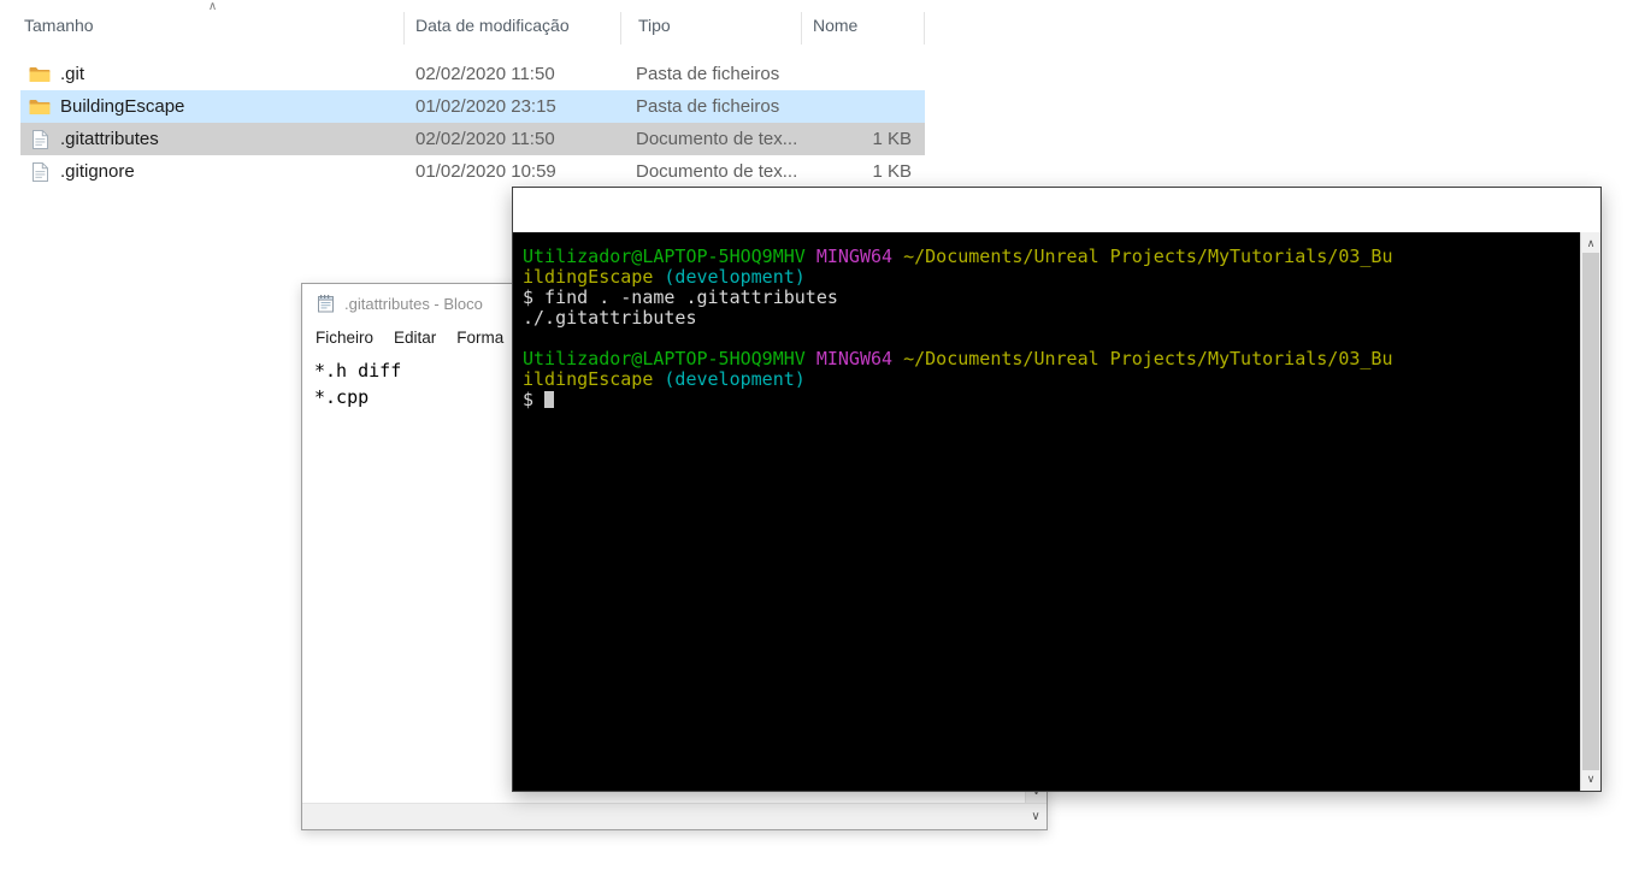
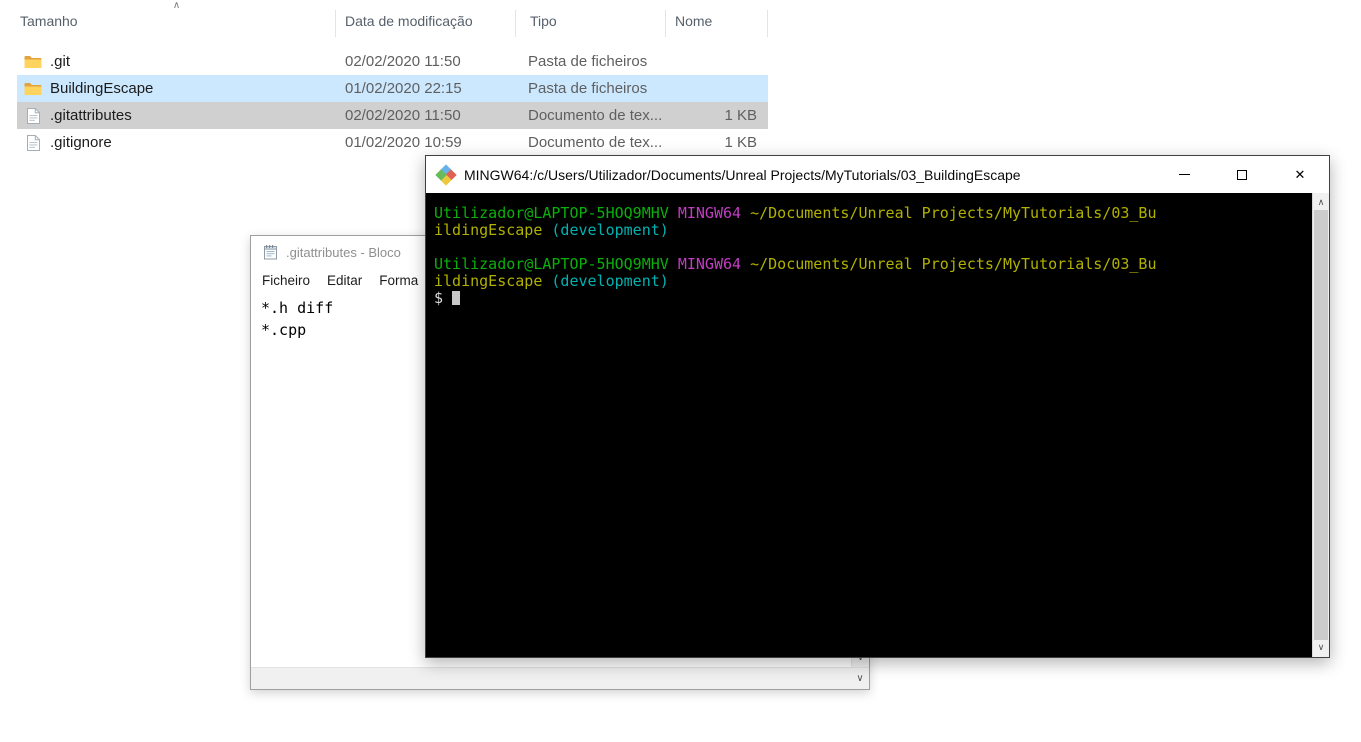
  Tamanho
  ∧
  Data de modificação
  Tipo
  Nome
  .git
  02/02/2020 11:50
  Pasta de ficheiros
  BuildingEscape
- 01/02/2020 23:15
+ 01/02/2020 22:15
  Pasta de ficheiros
  .gitattributes
  02/02/2020 11:50
  Documento de tex...
  1 KB
  .gitignore
  01/02/2020 10:59
  Documento de tex...
  1 KB
  .gitattributes - Bloco
  Ficheiro
  Editar
  Forma
  *.h diff
  *.cpp
  ∨
+ MINGW64:/c/Users/Utilizador/Documents/Unreal Projects/MyTutorials/03_BuildingEscape
+ ✕
  Utilizador@LAPTOP-5HOQ9MHV MINGW64 ~/Documents/Unreal Projects/MyTutorials/03_Bu
  ildingEscape (development)
- $ find . -name .gitattributes
- ./.gitattributes
  Utilizador@LAPTOP-5HOQ9MHV MINGW64 ~/Documents/Unreal Projects/MyTutorials/03_Bu
  ildingEscape (development)
  $
  ∧
  ∨
